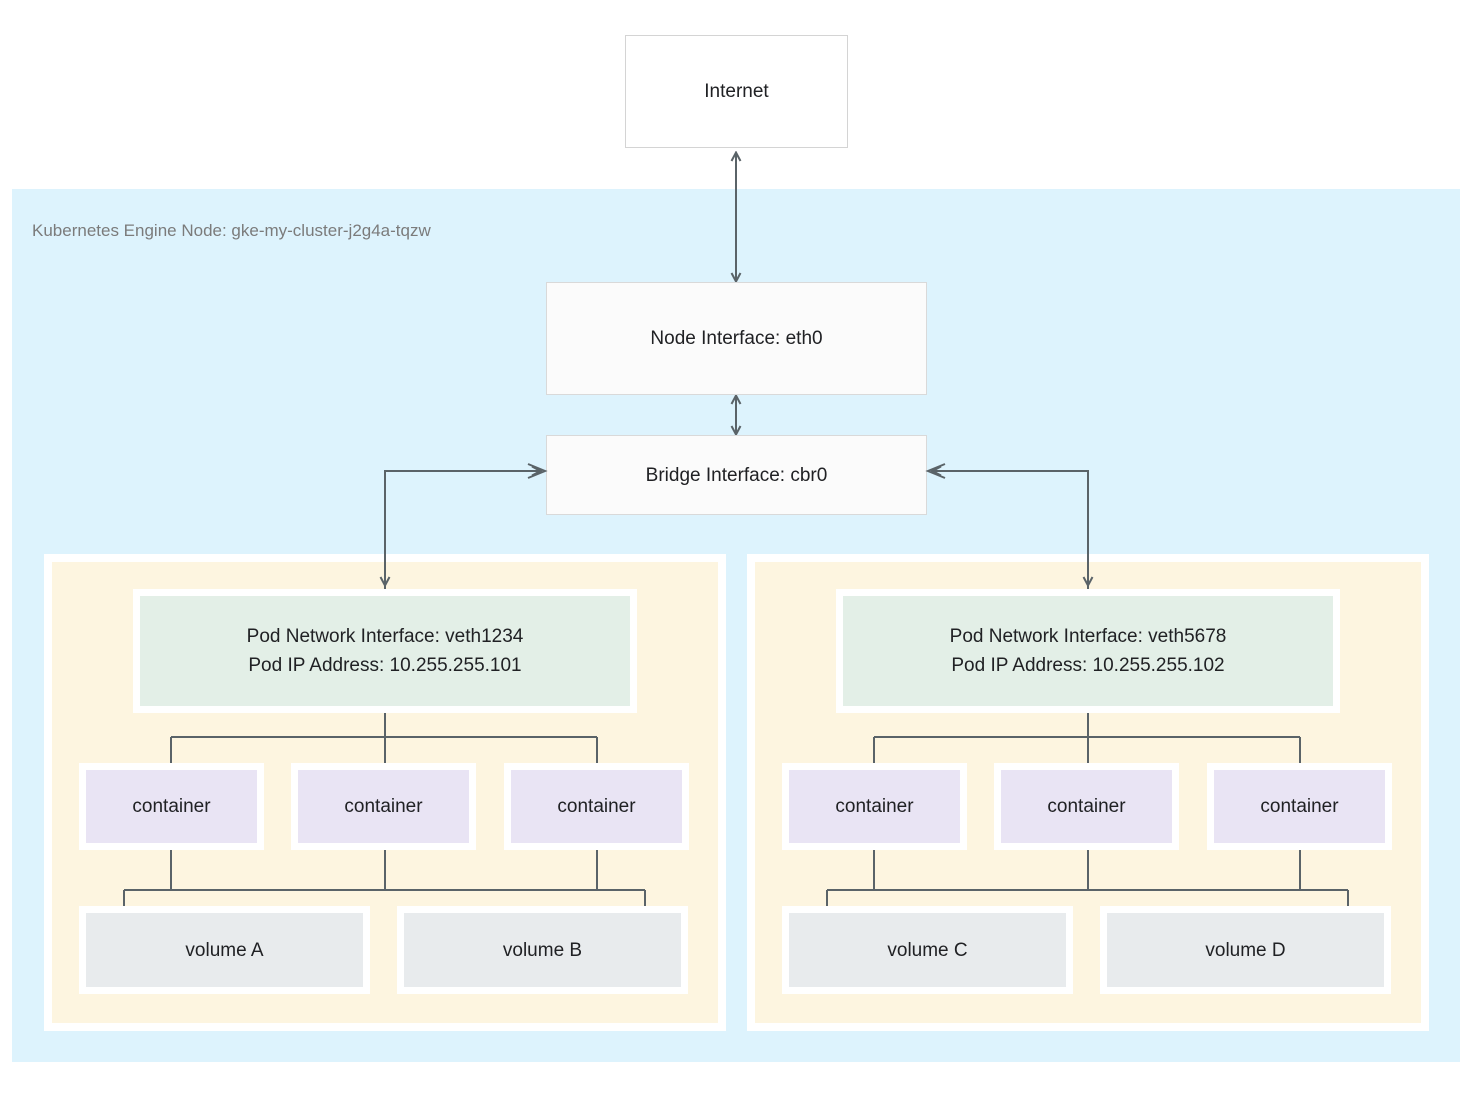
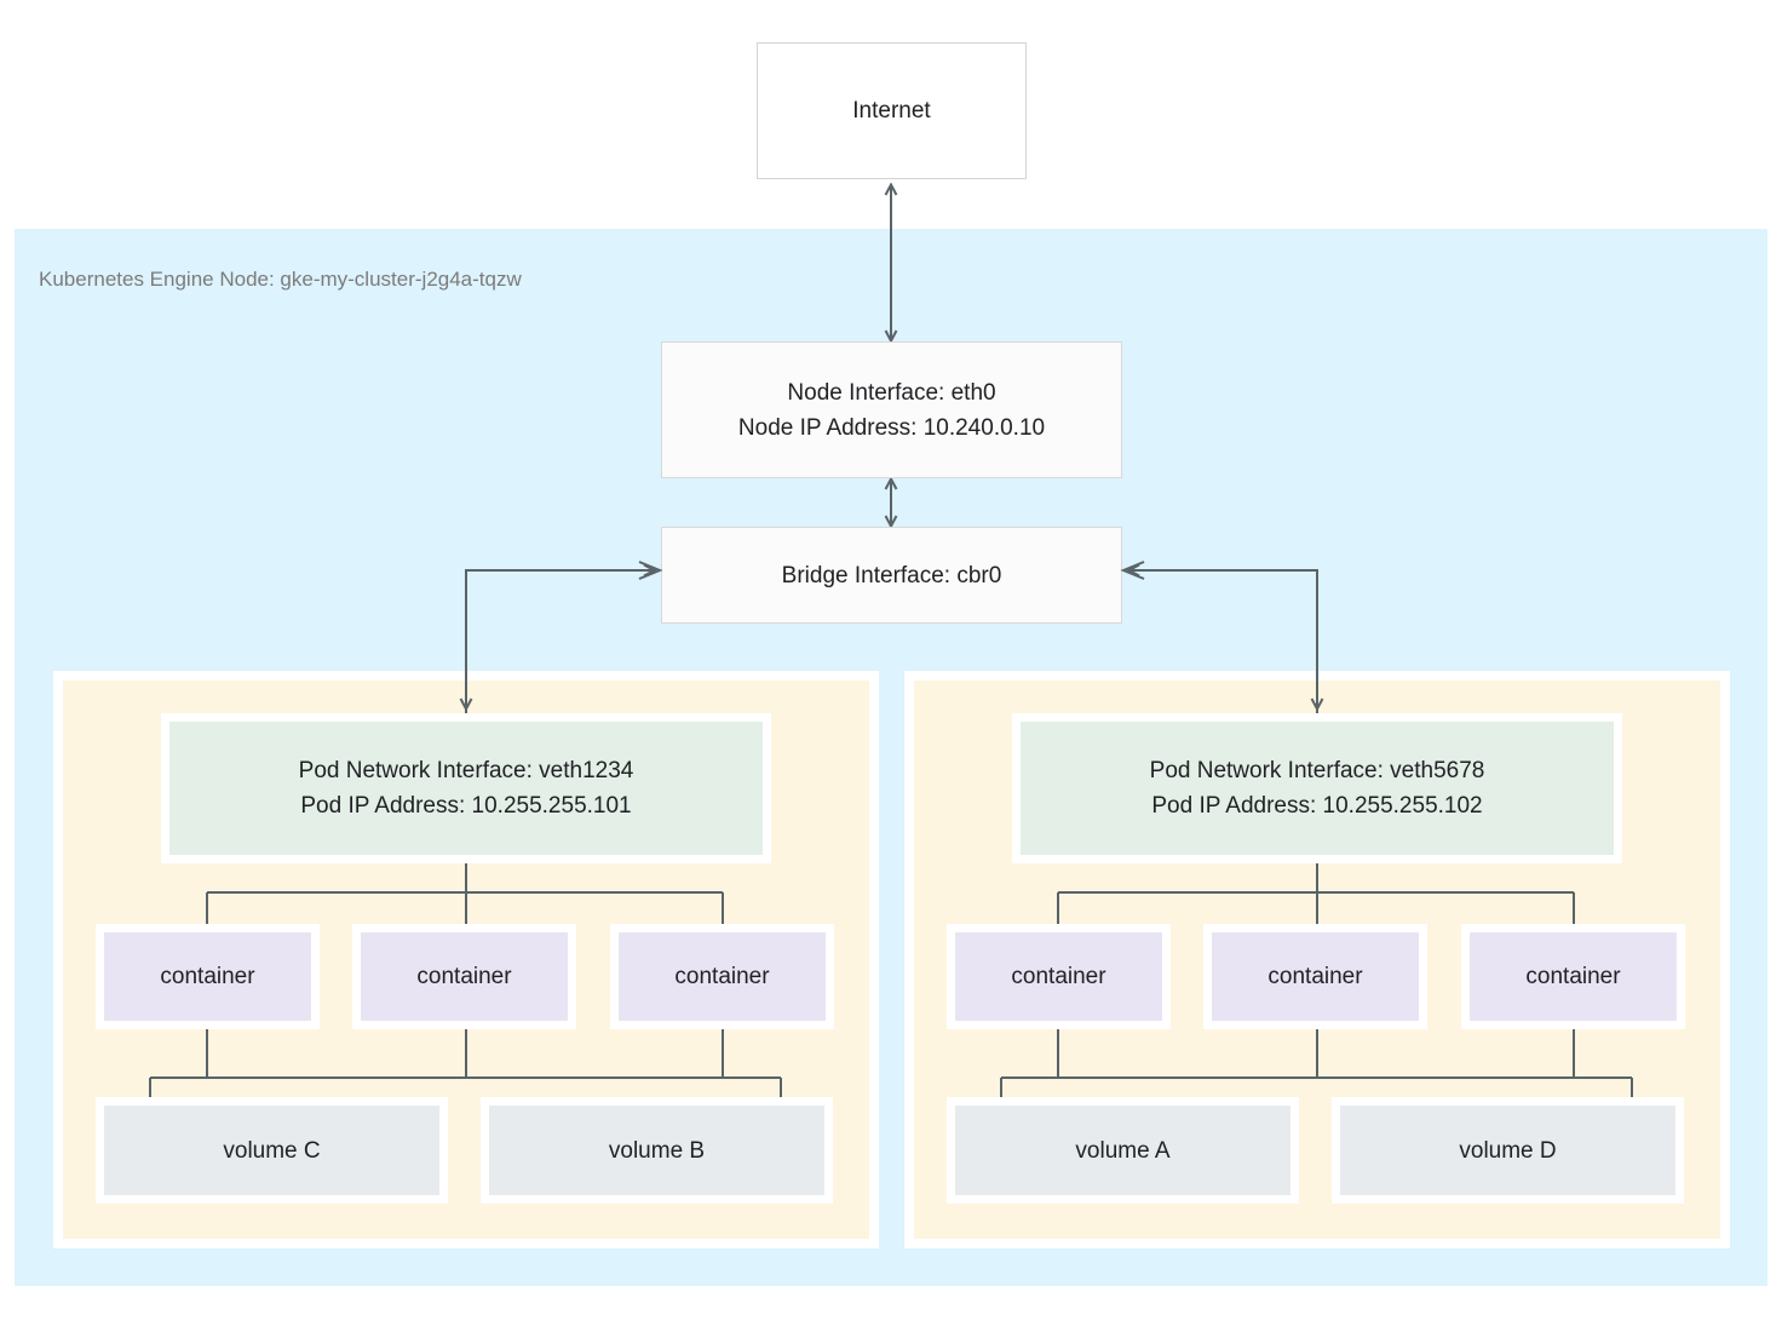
  Kubernetes Engine Node: gke-my-cluster-j2g4a-tqzw
  Internet
  Node Interface: eth0
+ Node IP Address: 10.240.0.10
  Bridge Interface: cbr0
  Pod Network Interface: veth1234
  Pod IP Address: 10.255.255.101
  container
  container
  container
- volume A
+ volume C
  volume B
  Pod Network Interface: veth5678
  Pod IP Address: 10.255.255.102
  container
  container
  container
- volume C
+ volume A
  volume D
